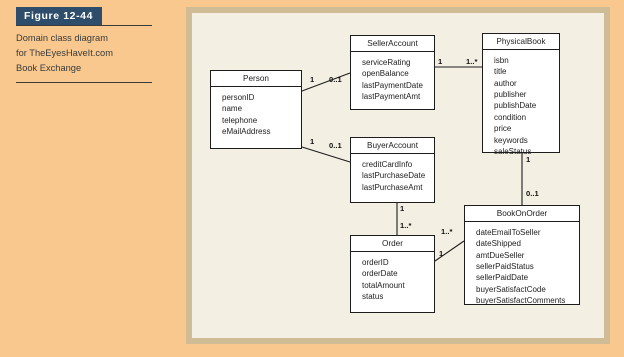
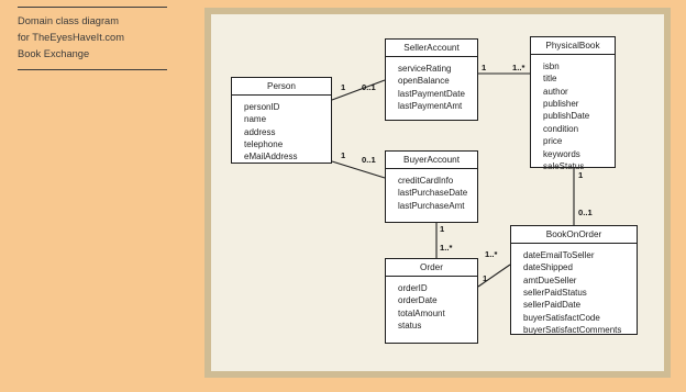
- Figure 12-44
  Domain class diagram
  for TheEyesHaveIt.com
  Book Exchange
  Person
  personID
  name
+ address
  telephone
  eMailAddress
  SellerAccount
  serviceRating
  openBalance
  lastPaymentDate
  lastPaymentAmt
  PhysicalBook
  isbn
  title
  author
  publisher
  publishDate
  condition
  price
  keywords
  saleStatus
  BuyerAccount
  creditCardInfo
  lastPurchaseDate
  lastPurchaseAmt
  Order
  orderID
  orderDate
  totalAmount
  status
  BookOnOrder
  dateEmailToSeller
  dateShipped
  amtDueSeller
  sellerPaidStatus
  sellerPaidDate
  buyerSatisfactCode
  buyerSatisfactComments
  1
  0..1
  1
  0..1
  1
  1..*
  1
  0..1
  1
  1..*
  1
  1..*
